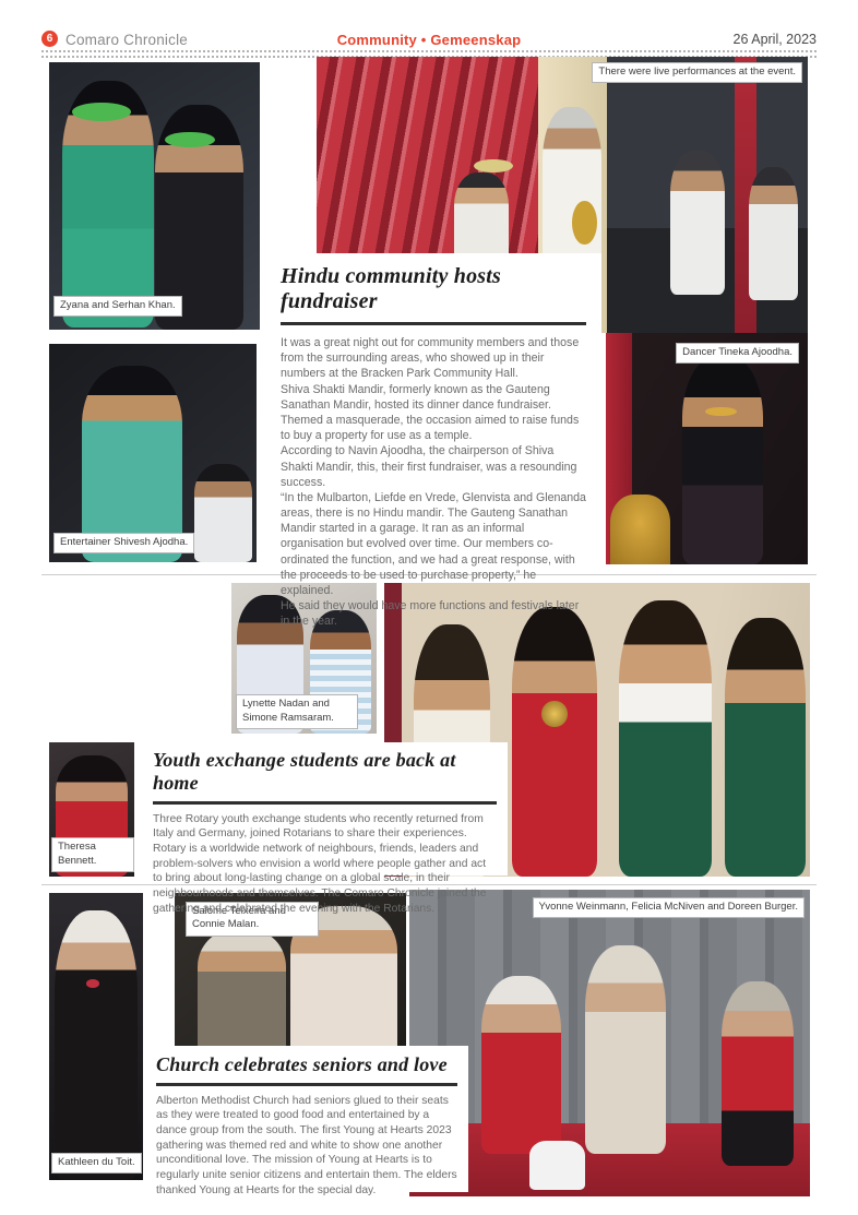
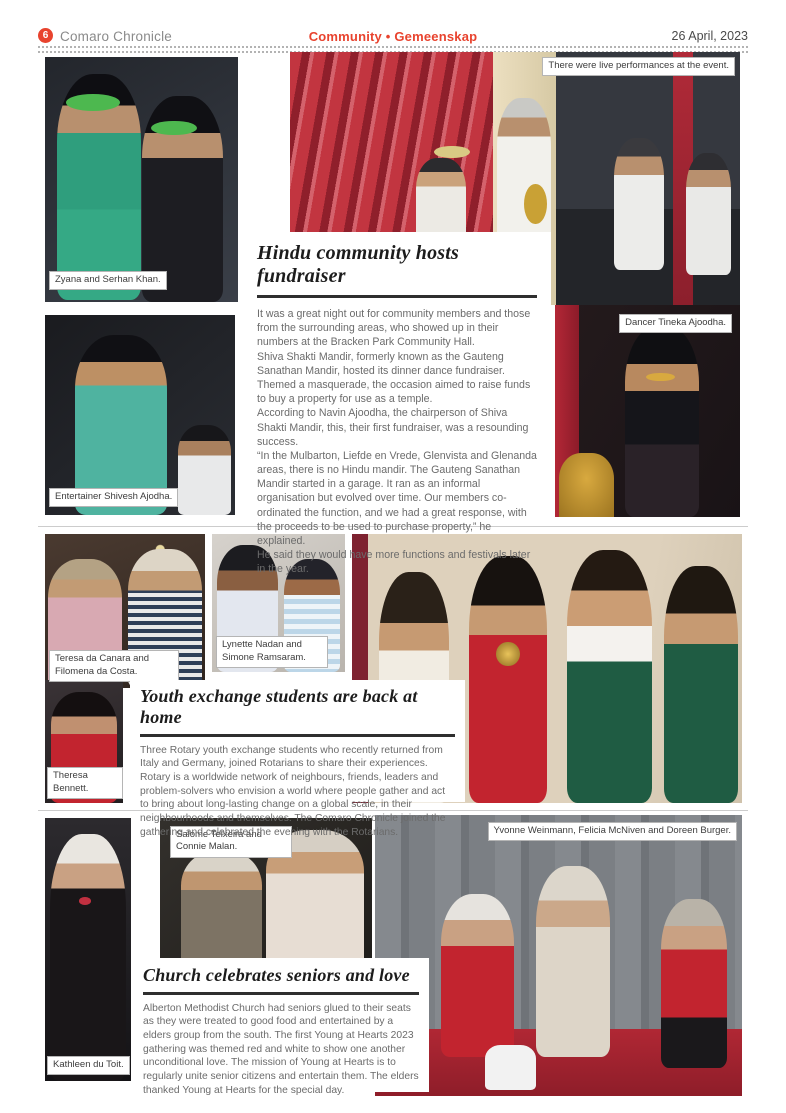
  6
  Comaro Chronicle
  Community • Gemeenskap
  26 April, 2023
  Zyana and Serhan Khan.
  There were live performances at the event.
  Entertainer Shivesh Ajodha.
  Dancer Tineka Ajoodha.
  Hindu community hosts fundraiser
  It was a great night out for community members and those from the surrounding areas, who showed up in their numbers at the Bracken Park Community Hall.
  Shiva Shakti Mandir, formerly known as the Gauteng Sanathan Mandir, hosted its dinner dance fundraiser.
  Themed a masquerade, the occasion aimed to raise funds to buy a property for use as a temple.
  According to Navin Ajoodha, the chairperson of Shiva Shakti Mandir, this, their first fundraiser, was a resounding success.
  “In the Mulbarton, Liefde en Vrede, Glenvista and Glenanda areas, there is no Hindu mandir. The Gauteng Sanathan Mandir started in a garage. It ran as an informal organisation but evolved over time. Our members co-ordinated the function, and we had a great response, with the proceeds to be used to purchase property,” he explained.
  He said they would have more functions and festivals later in the year.
+ Teresa da Canara and Filomena da Costa.
  Lynette Nadan and Simone Ramsaram.
  Theresa Bennett.
  Youth exchange students are back at home
  Three Rotary youth exchange students who recently returned from Italy and Germany, joined Rotarians to share their experiences. Rotary is a worldwide network of neighbours, friends, leaders and problem-solvers who envision a world where people gather and act to bring about long-lasting change on a global scale, in their neighbourhoods and themselves. The Comaro Chronicle joined the gathering and celebrated the evening with the Rotarians.
  Kathleen du Toit.
  Salome Teixeira and Connie Malan.
  Yvonne Weinmann, Felicia McNiven and Doreen Burger.
  Church celebrates seniors and love
- Alberton Methodist Church had seniors glued to their seats as they were treated to good food and entertained by a dance group from the south. The first Young at Hearts 2023 gathering was themed red and white to show one another unconditional love. The mission of Young at Hearts is to regularly unite senior citizens and entertain them. The elders thanked Young at Hearts for the special day.
+ Alberton Methodist Church had seniors glued to their seats as they were treated to good food and entertained by a elders group from the south. The first Young at Hearts 2023 gathering was themed red and white to show one another unconditional love. The mission of Young at Hearts is to regularly unite senior citizens and entertain them. The elders thanked Young at Hearts for the special day.
